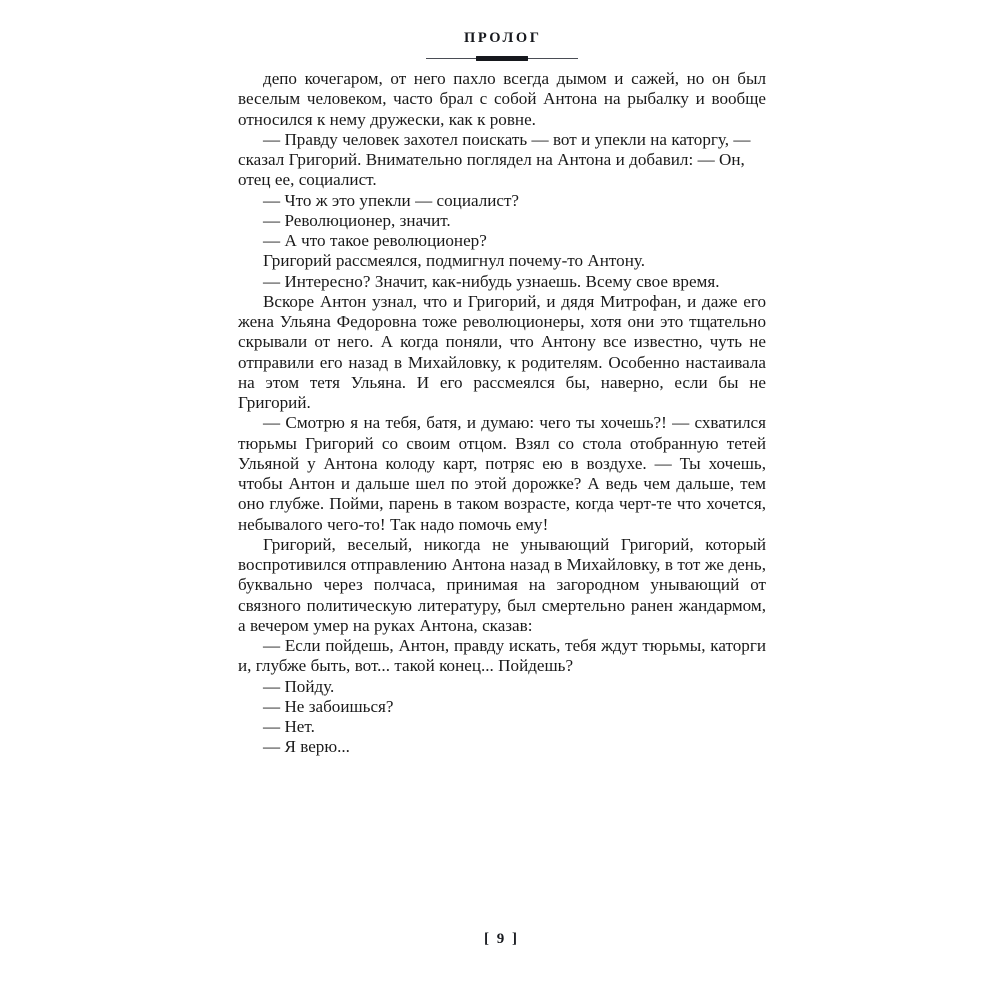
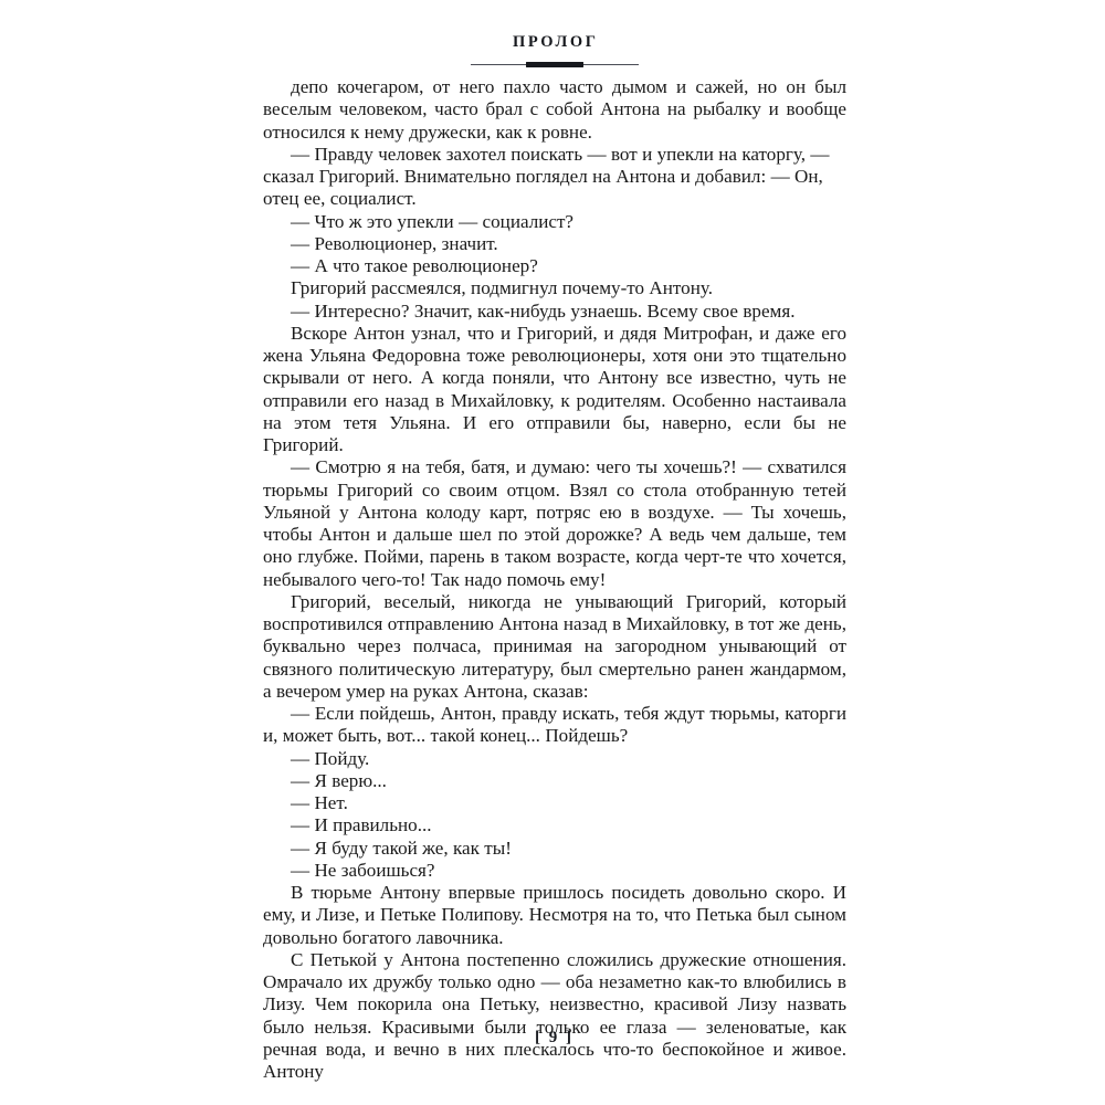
  ПРОЛОГ
- депо кочегаром, от него пахло всегда дымом и сажей, но он был веселым человеком, часто брал с собой Антона на рыбалку и вообще относился к нему дружески, как к ровне.
+ депо кочегаром, от него пахло часто дымом и сажей, но он был веселым человеком, часто брал с собой Антона на рыбалку и вообще относился к нему дружески, как к ровне.
  — Правду человек захотел поискать — вот и упекли на каторгу, — сказал Григорий. Внимательно поглядел на Антона и добавил: — Он, отец ее, социалист.
  — Что ж это упекли — социалист?
  — Революционер, значит.
  — А что такое революционер?
  Григорий рассмеялся, подмигнул почему-то Антону.
  — Интересно? Значит, как-нибудь узнаешь. Всему свое время.
- Вскоре Антон узнал, что и Григорий, и дядя Митрофан, и даже его жена Ульяна Федоровна тоже революционеры, хотя они это тщательно скрывали от него. А когда поняли, что Антону все известно, чуть не отправили его назад в Михайловку, к родителям. Особенно настаивала на этом тетя Ульяна. И его рассмеялся бы, наверно, если бы не Григорий.
+ Вскоре Антон узнал, что и Григорий, и дядя Митрофан, и даже его жена Ульяна Федоровна тоже революционеры, хотя они это тщательно скрывали от него. А когда поняли, что Антону все известно, чуть не отправили его назад в Михайловку, к родителям. Особенно настаивала на этом тетя Ульяна. И его отправили бы, наверно, если бы не Григорий.
  — Смотрю я на тебя, батя, и думаю: чего ты хочешь?! — схватился тюрьмы Григорий со своим отцом. Взял со стола отобранную тетей Ульяной у Антона колоду карт, потряс ею в воздухе. — Ты хочешь, чтобы Антон и дальше шел по этой дорожке? А ведь чем дальше, тем оно глубже. Пойми, парень в таком возрасте, когда черт-те что хочется, небывалого чего-то! Так надо помочь ему!
  Григорий, веселый, никогда не унывающий Григорий, который воспротивился отправлению Антона назад в Михайловку, в тот же день, буквально через полчаса, принимая на загородном унывающий от связного политическую литературу, был смертельно ранен жандармом, а вечером умер на руках Антона, сказав:
- — Если пойдешь, Антон, правду искать, тебя ждут тюрьмы, каторги и, глубже быть, вот... такой конец... Пойдешь?
+ — Если пойдешь, Антон, правду искать, тебя ждут тюрьмы, каторги и, может быть, вот... такой конец... Пойдешь?
  — Пойду.
- — Не забоишься?
+ — Я верю...
  — Нет.
+ — И правильно...
+ — Я буду такой же, как ты!
- — Я верю...
+ — Не забоишься?
+ В тюрьме Антону впервые пришлось посидеть довольно скоро. И ему, и Лизе, и Петьке Полипову. Несмотря на то, что Петька был сыном довольно богатого лавочника.
+ С Петькой у Антона постепенно сложились дружеские отношения. Омрачало их дружбу только одно — оба незаметно как-то влюбились в Лизу. Чем покорила она Петьку, неизвестно, красивой Лизу назвать было нельзя. Красивыми были только ее глаза — зеленоватые, как речная вода, и вечно в них плескалось что-то беспокойное и живое. Антону
  [ 9 ]
